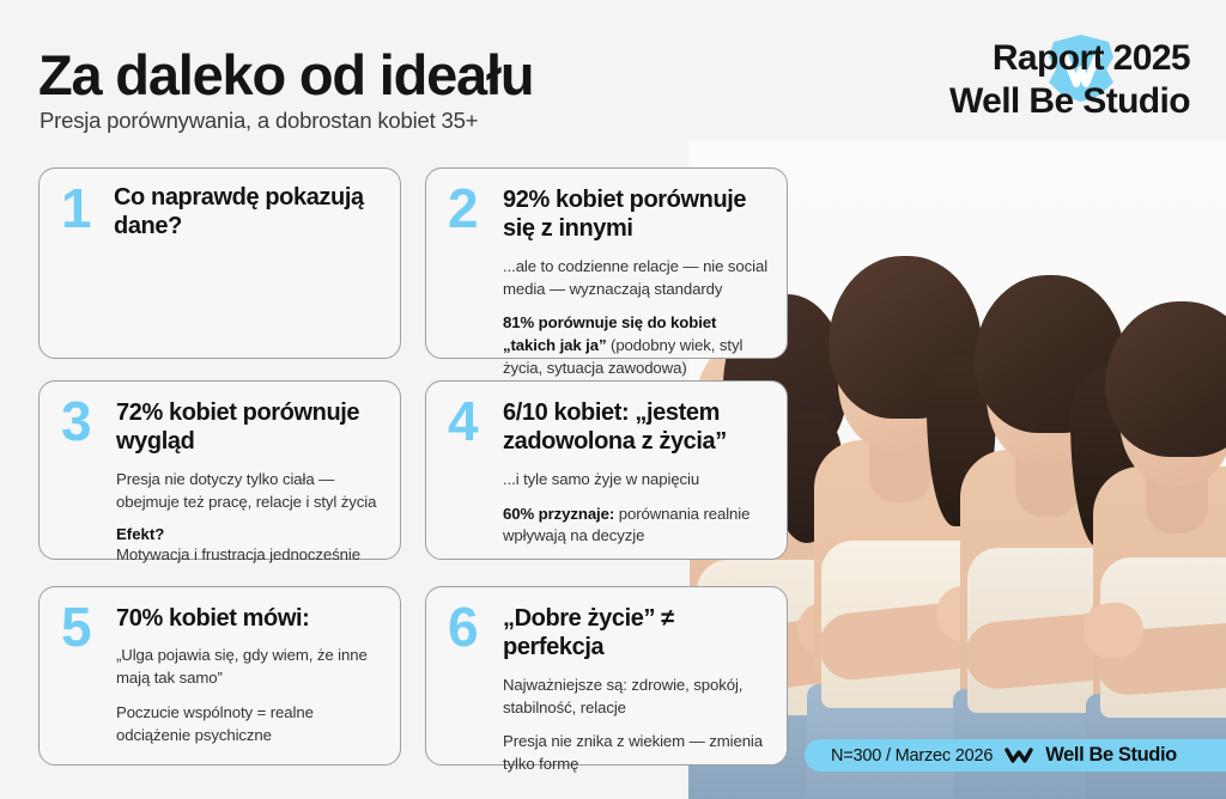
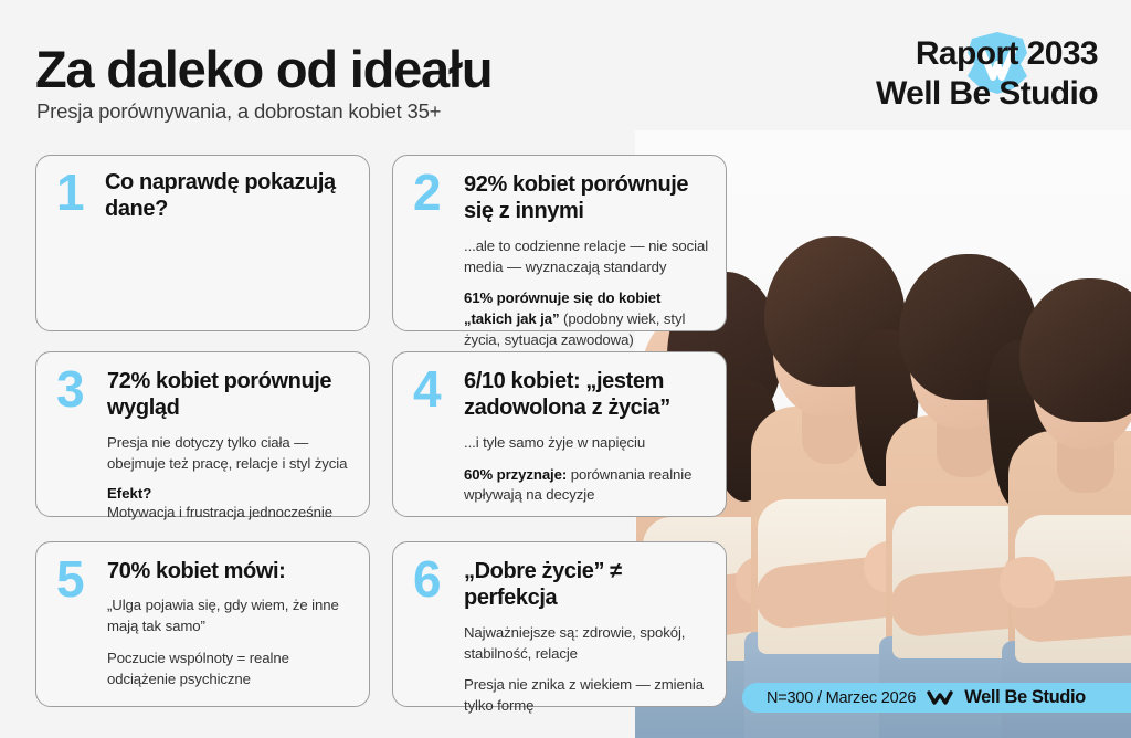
  Za daleko od ideału
  Presja porównywania, a dobrostan kobiet 35+
- Raport 2025
+ Raport 2033
  Well Be Studio
  1
  Co naprawdę pokazują dane?
  2
  92% kobiet porównuje się z innymi
  ...ale to codzienne relacje — nie social media — wyznaczają standardy
- 81% porównuje się do kobiet „takich jak ja” (podobny wiek, styl życia, sytuacja zawodowa)
+ 61% porównuje się do kobiet „takich jak ja” (podobny wiek, styl życia, sytuacja zawodowa)
  3
  72% kobiet porównuje wygląd
  Presja nie dotyczy tylko ciała — obejmuje też pracę, relacje i styl życia
  Efekt?
  Motywacja i frustracja jednocześnie
  4
  6/10 kobiet: „jestem zadowolona z życia”
  ...i tyle samo żyje w napięciu
  60% przyznaje: porównania realnie wpływają na decyzje
  5
  70% kobiet mówi:
  „Ulga pojawia się, gdy wiem, że inne mają tak samo”
  Poczucie wspólnoty = realne odciążenie psychiczne
  6
  „Dobre życie” ≠ perfekcja
  Najważniejsze są: zdrowie, spokój, stabilność, relacje
  Presja nie znika z wiekiem — zmienia tylko formę
  N=300 / Marzec 2026
  Well Be Studio
